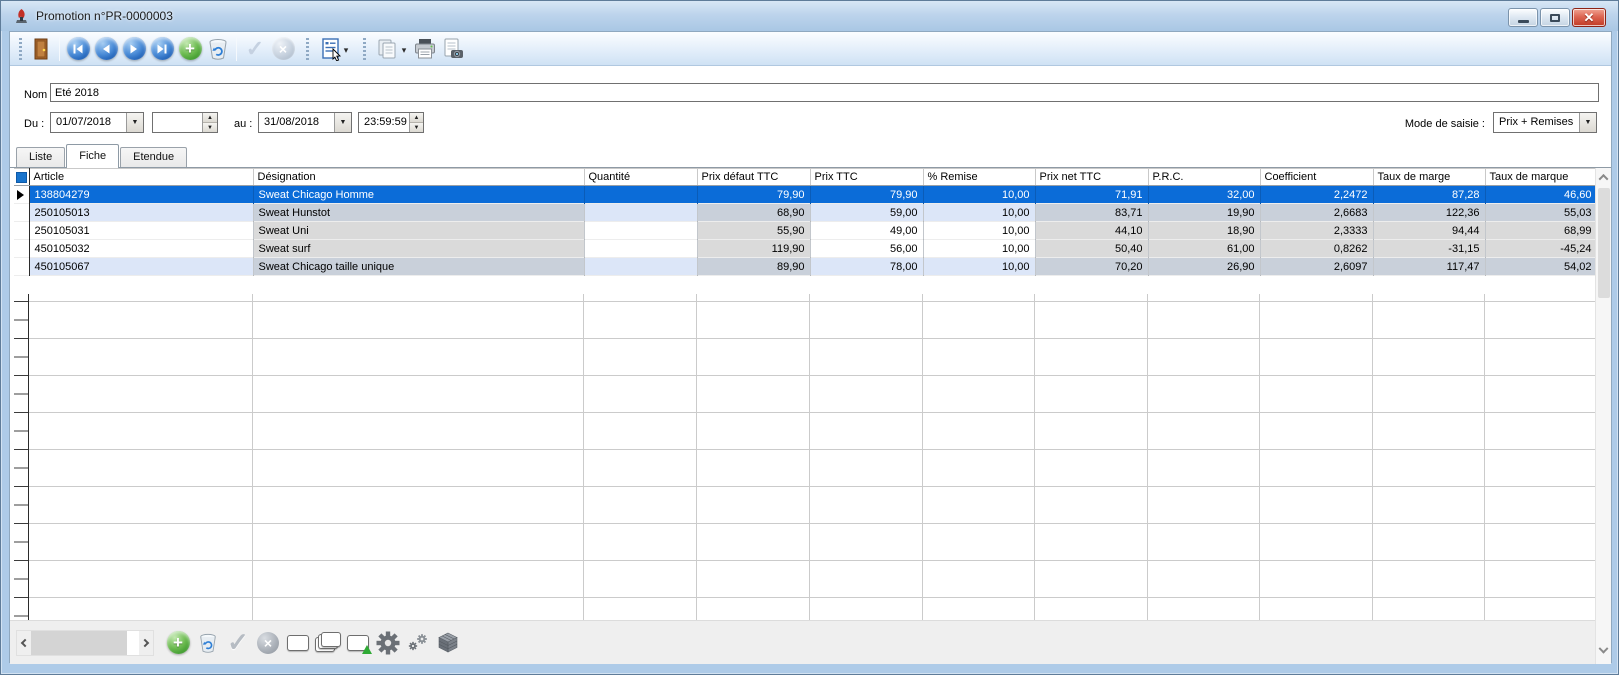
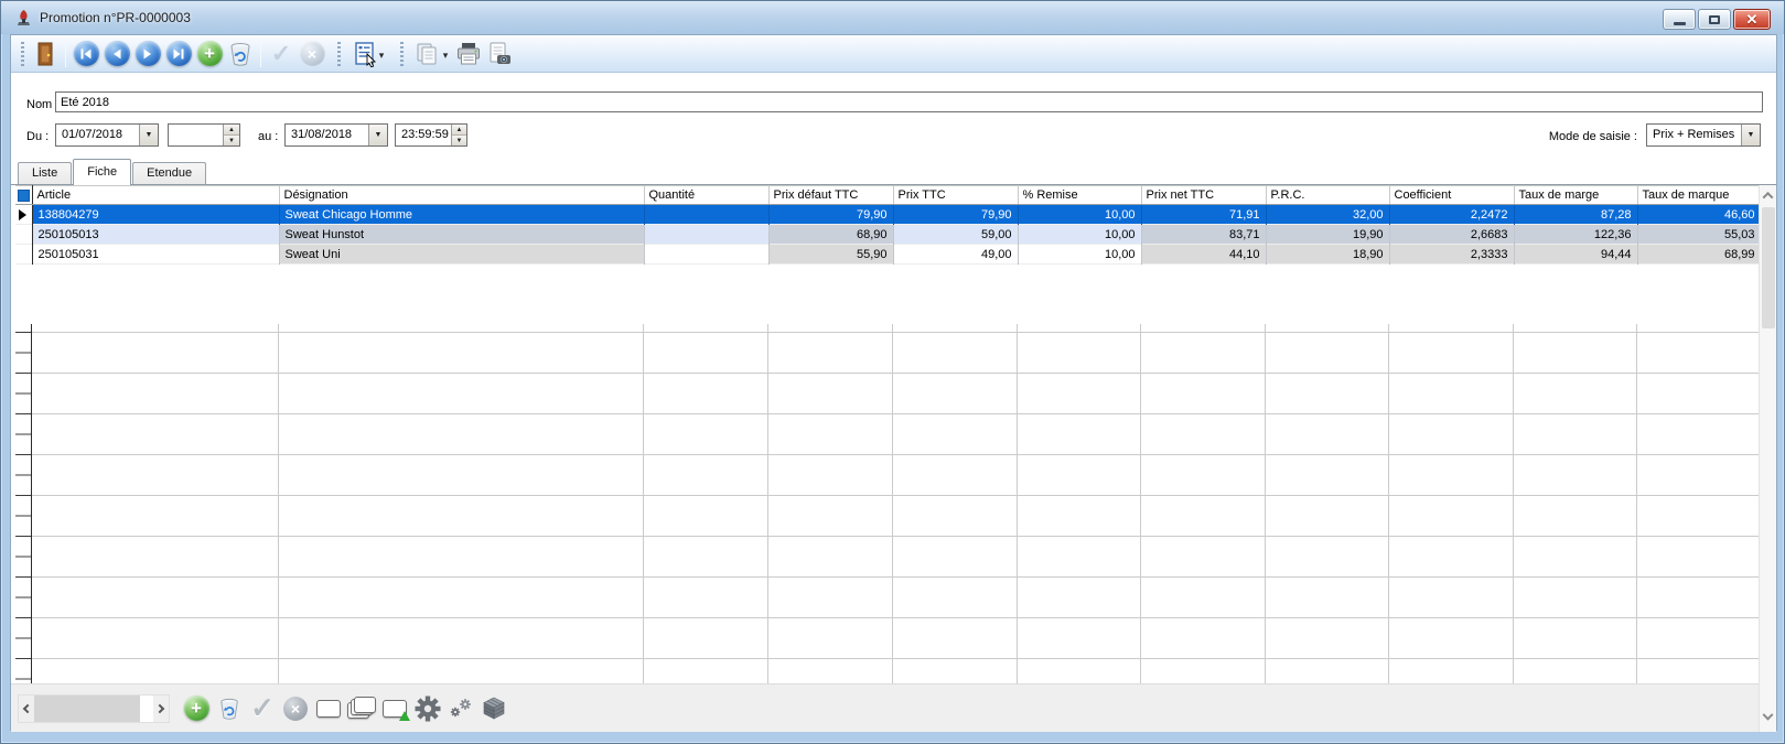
  Promotion n°PR-0000003
  ✕
  Nom
  Eté 2018
  Du :
  01/07/2018
  au :
  31/08/2018
  23:59:59
  Mode de saisie :
  Prix + Remises
  Liste
  Fiche
  Etendue
  	Article	Désignation	Quantité	Prix défaut TTC	Prix TTC	% Remise	Prix net TTC	P.R.C.	Coefficient	Taux de marge	Taux de marque
  	138804279	Sweat Chicago Homme		79,90	79,90	10,00	71,91	32,00	2,2472	87,28	46,60
  	250105013	Sweat Hunstot		68,90	59,00	10,00	83,71	19,90	2,6683	122,36	55,03
  	250105031	Sweat Uni		55,90	49,00	10,00	44,10	18,90	2,3333	94,44	68,99
- 	450105032	Sweat surf		119,90	56,00	10,00	50,40	61,00	0,8262	-31,15	-45,24
- 	450105067	Sweat Chicago taille unique		89,90	78,00	10,00	70,20	26,90	2,6097	117,47	54,02
